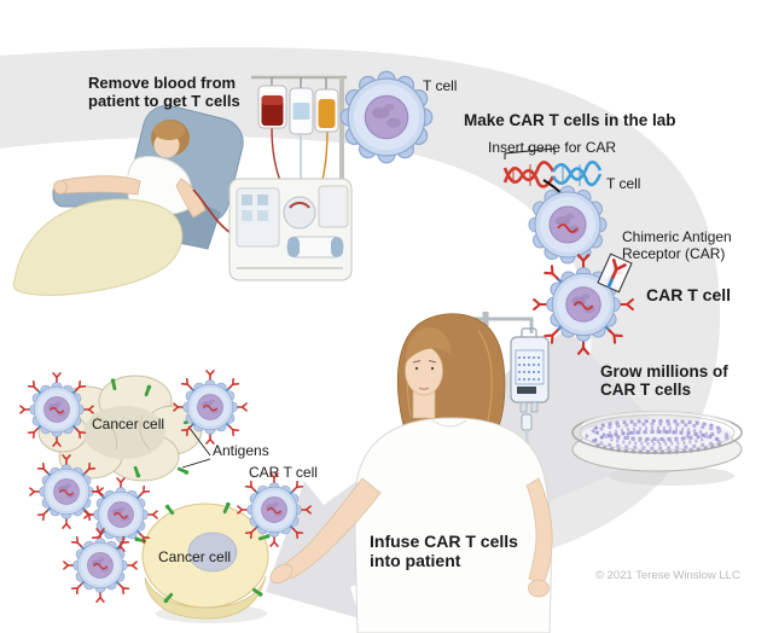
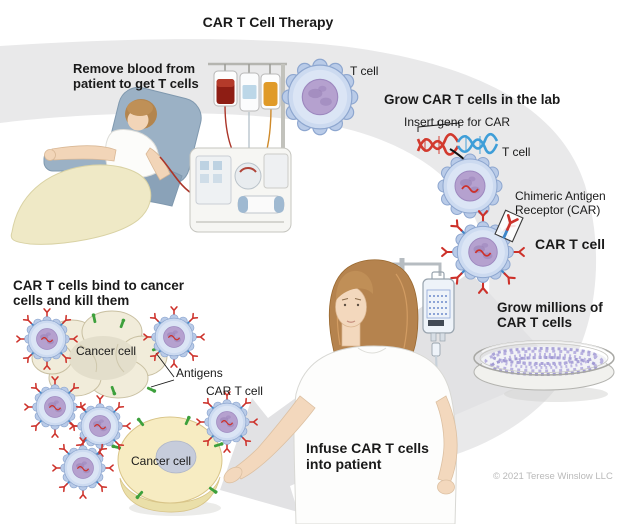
+ CAR T Cell Therapy
  Remove blood from
  patient to get T cells
  T cell
- Make CAR T cells in the lab
+ Grow CAR T cells in the lab
  Insert gene for CAR
  T cell
  Chimeric Antigen
  Receptor (CAR)
  CAR T cell
  Grow millions of
  CAR T cells
+ CAR T cells bind to cancer
+ cells and kill them
  Cancer cell
  Antigens
  CAR T cell
  Cancer cell
  Infuse CAR T cells
  into patient
  © 2021 Terese Winslow LLC
